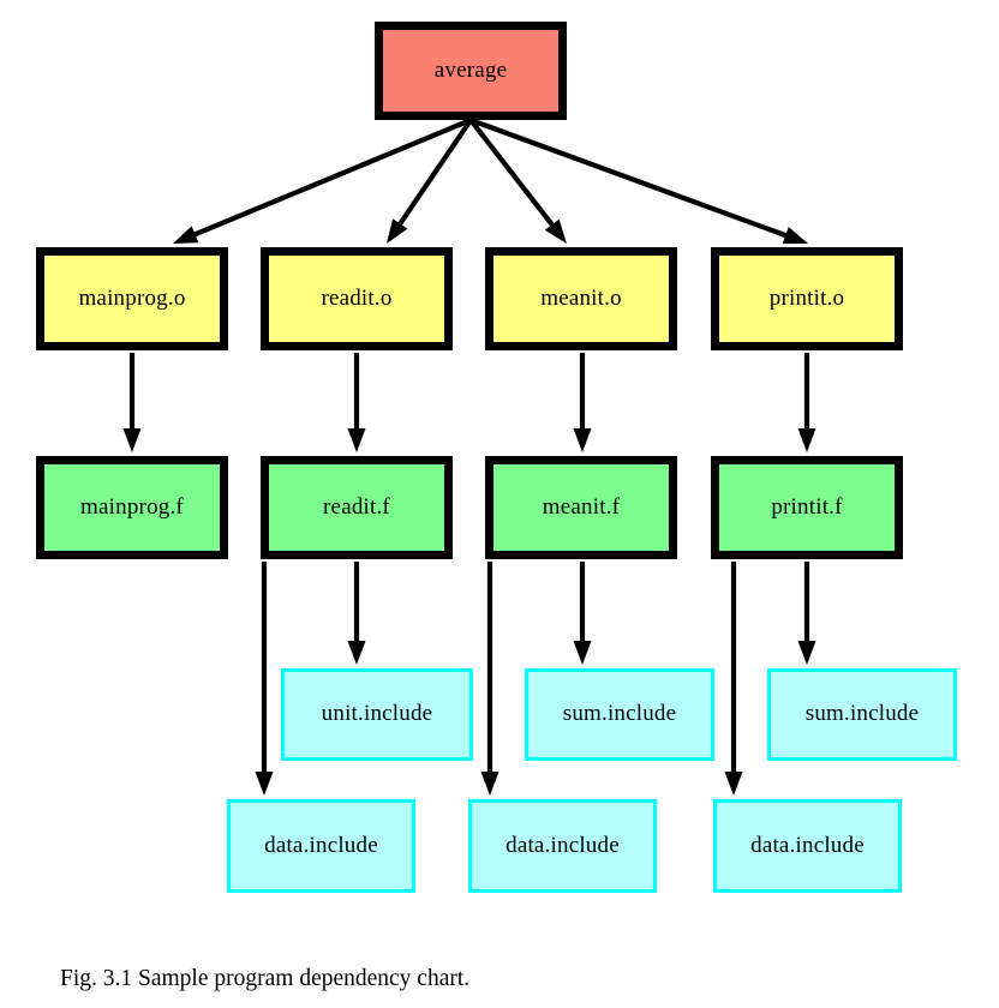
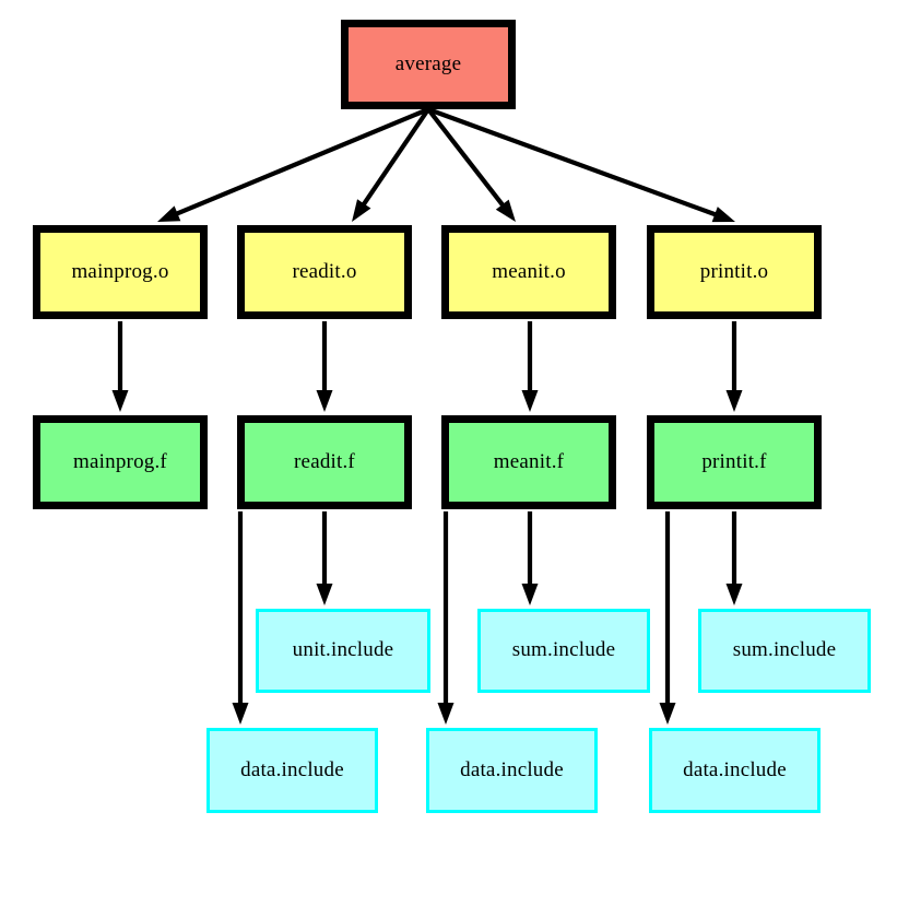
  average
  mainprog.o
  readit.o
  meanit.o
  printit.o
  mainprog.f
  readit.f
  meanit.f
  printit.f
  unit.include
  sum.include
  sum.include
  data.include
  data.include
  data.include
- Fig. 3.1 Sample program dependency chart.
